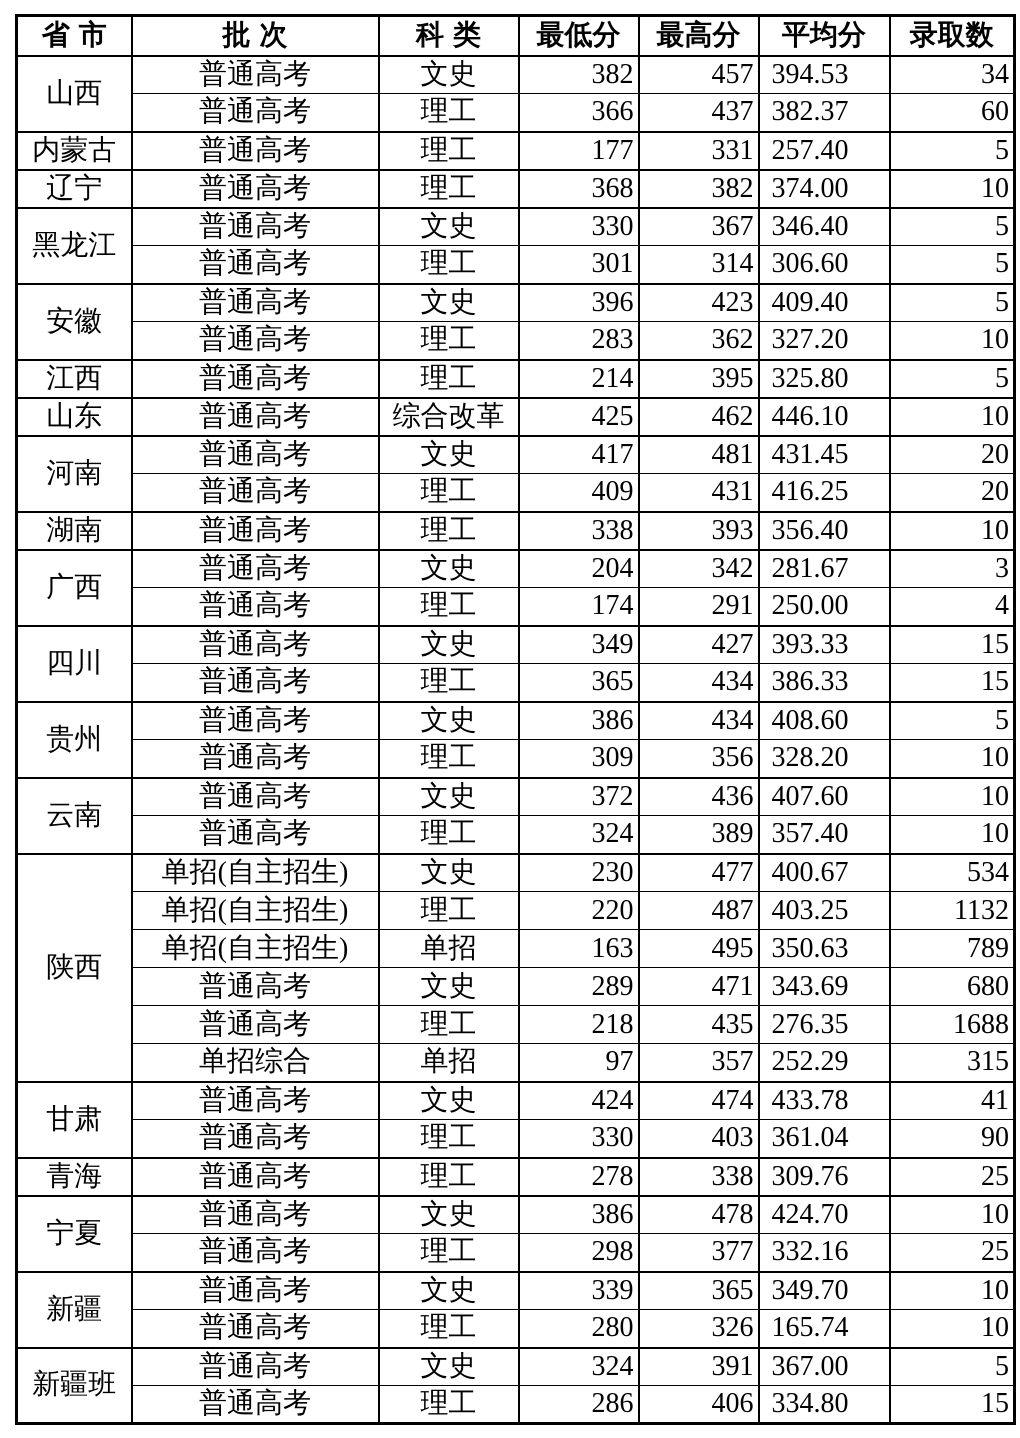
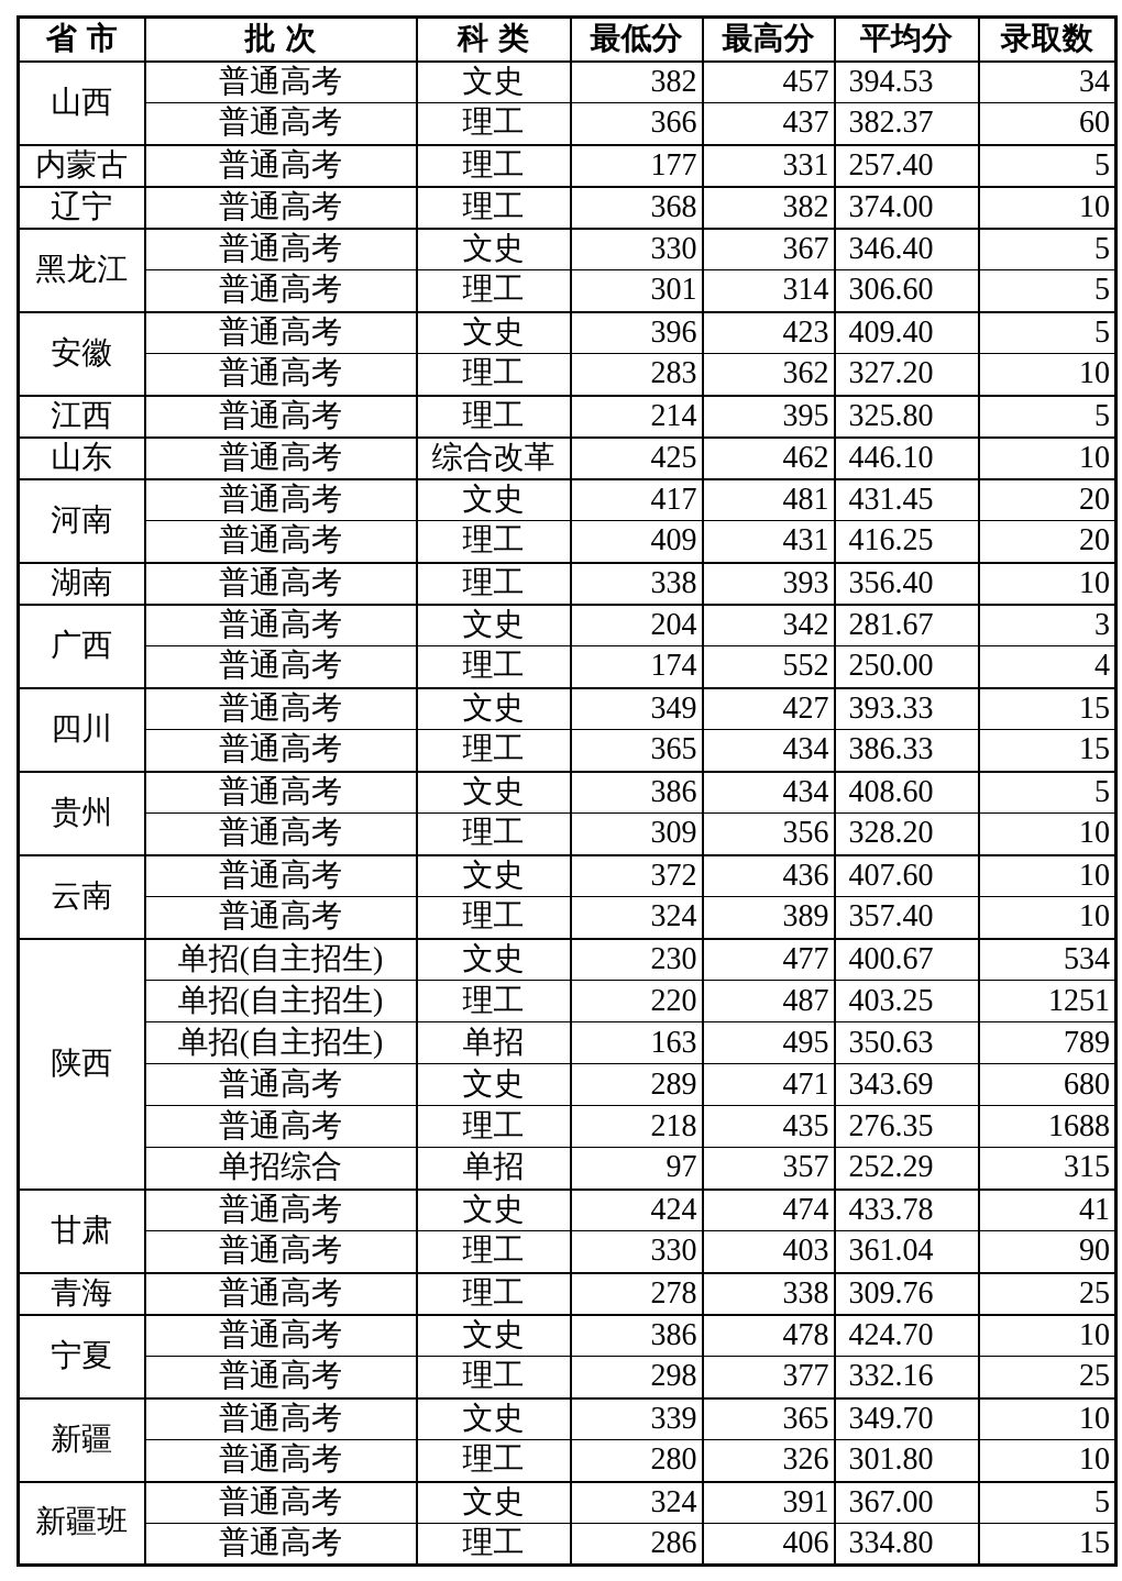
  省市	批次	科类	最低分	最高分	平均分	录取数
  山西	普通高考	文史	382	457	394.53	34
  普通高考	理工	366	437	382.37	60
  内蒙古	普通高考	理工	177	331	257.40	5
  辽宁	普通高考	理工	368	382	374.00	10
  黑龙江	普通高考	文史	330	367	346.40	5
  普通高考	理工	301	314	306.60	5
  安徽	普通高考	文史	396	423	409.40	5
  普通高考	理工	283	362	327.20	10
  江西	普通高考	理工	214	395	325.80	5
  山东	普通高考	综合改革	425	462	446.10	10
  河南	普通高考	文史	417	481	431.45	20
  普通高考	理工	409	431	416.25	20
  湖南	普通高考	理工	338	393	356.40	10
  广西	普通高考	文史	204	342	281.67	3
- 普通高考	理工	174	291	250.00	4
+ 普通高考	理工	174	552	250.00	4
  四川	普通高考	文史	349	427	393.33	15
  普通高考	理工	365	434	386.33	15
  贵州	普通高考	文史	386	434	408.60	5
  普通高考	理工	309	356	328.20	10
  云南	普通高考	文史	372	436	407.60	10
  普通高考	理工	324	389	357.40	10
  陕西	单招(自主招生)	文史	230	477	400.67	534
- 单招(自主招生)	理工	220	487	403.25	1132
+ 单招(自主招生)	理工	220	487	403.25	1251
  单招(自主招生)	单招	163	495	350.63	789
  普通高考	文史	289	471	343.69	680
  普通高考	理工	218	435	276.35	1688
  单招综合	单招	97	357	252.29	315
  甘肃	普通高考	文史	424	474	433.78	41
  普通高考	理工	330	403	361.04	90
  青海	普通高考	理工	278	338	309.76	25
  宁夏	普通高考	文史	386	478	424.70	10
  普通高考	理工	298	377	332.16	25
  新疆	普通高考	文史	339	365	349.70	10
- 普通高考	理工	280	326	165.74	10
+ 普通高考	理工	280	326	301.80	10
  新疆班	普通高考	文史	324	391	367.00	5
  普通高考	理工	286	406	334.80	15
